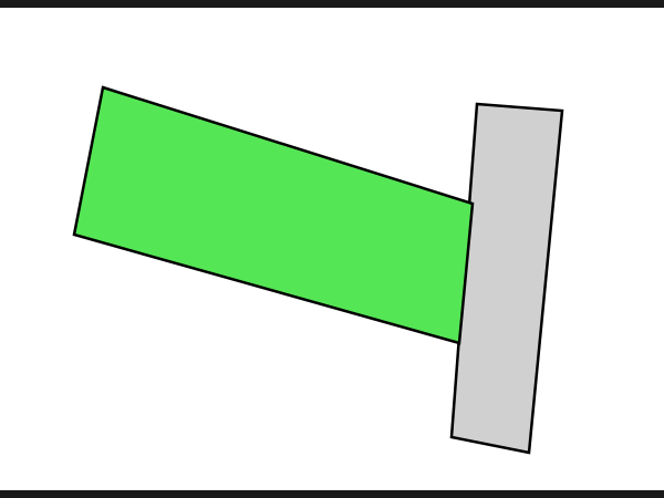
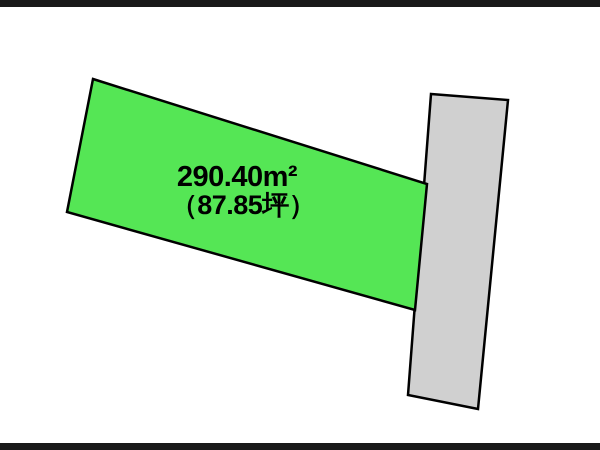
+ 290.40m²
+ （87.85坪）
